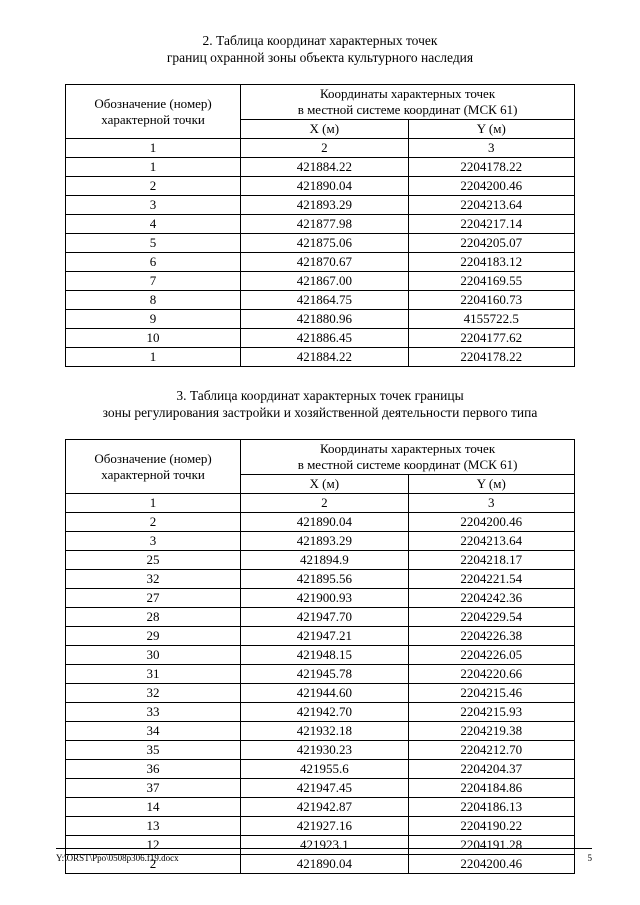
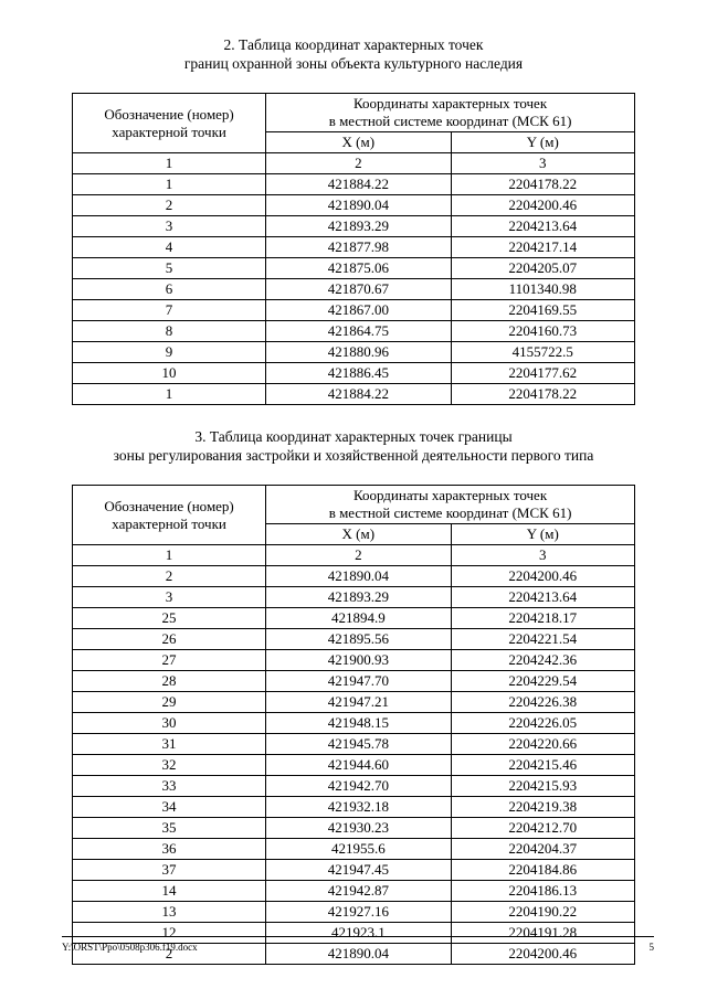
  2. Таблица координат характерных точек
  границ охранной зоны объекта культурного наследия
  Обозначение (номер) характерной точки	Координаты характерных точек в местной системе координат (МСК 61)
  X (м)	Y (м)
  1	2	3
  1	421884.22	2204178.22
  2	421890.04	2204200.46
  3	421893.29	2204213.64
  4	421877.98	2204217.14
  5	421875.06	2204205.07
- 6	421870.67	2204183.12
+ 6	421870.67	1101340.98
  7	421867.00	2204169.55
  8	421864.75	2204160.73
  9	421880.96	4155722.5
  10	421886.45	2204177.62
  1	421884.22	2204178.22
  3. Таблица координат характерных точек границы
  зоны регулирования застройки и хозяйственной деятельности первого типа
  Обозначение (номер) характерной точки	Координаты характерных точек в местной системе координат (МСК 61)
  X (м)	Y (м)
  1	2	3
  2	421890.04	2204200.46
  3	421893.29	2204213.64
  25	421894.9	2204218.17
- 32	421895.56	2204221.54
+ 26	421895.56	2204221.54
  27	421900.93	2204242.36
  28	421947.70	2204229.54
  29	421947.21	2204226.38
  30	421948.15	2204226.05
  31	421945.78	2204220.66
  32	421944.60	2204215.46
  33	421942.70	2204215.93
  34	421932.18	2204219.38
  35	421930.23	2204212.70
  36	421955.6	2204204.37
  37	421947.45	2204184.86
  14	421942.87	2204186.13
  13	421927.16	2204190.22
  12	421923.1	2204191.28
  2	421890.04	2204200.46
  Y:\ORST\Ppo\0508p306.f19.docx
  5
